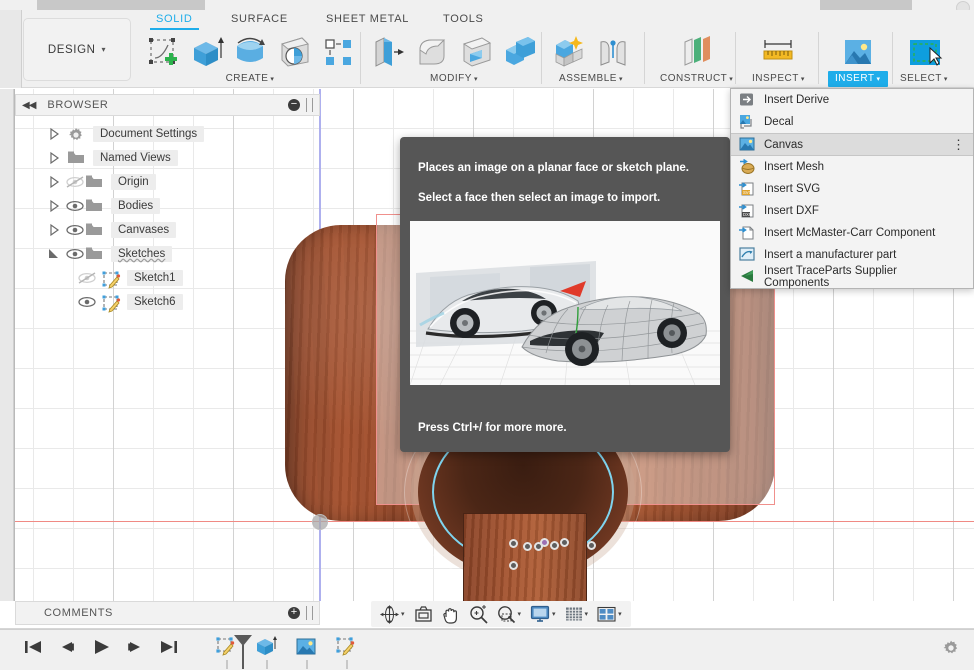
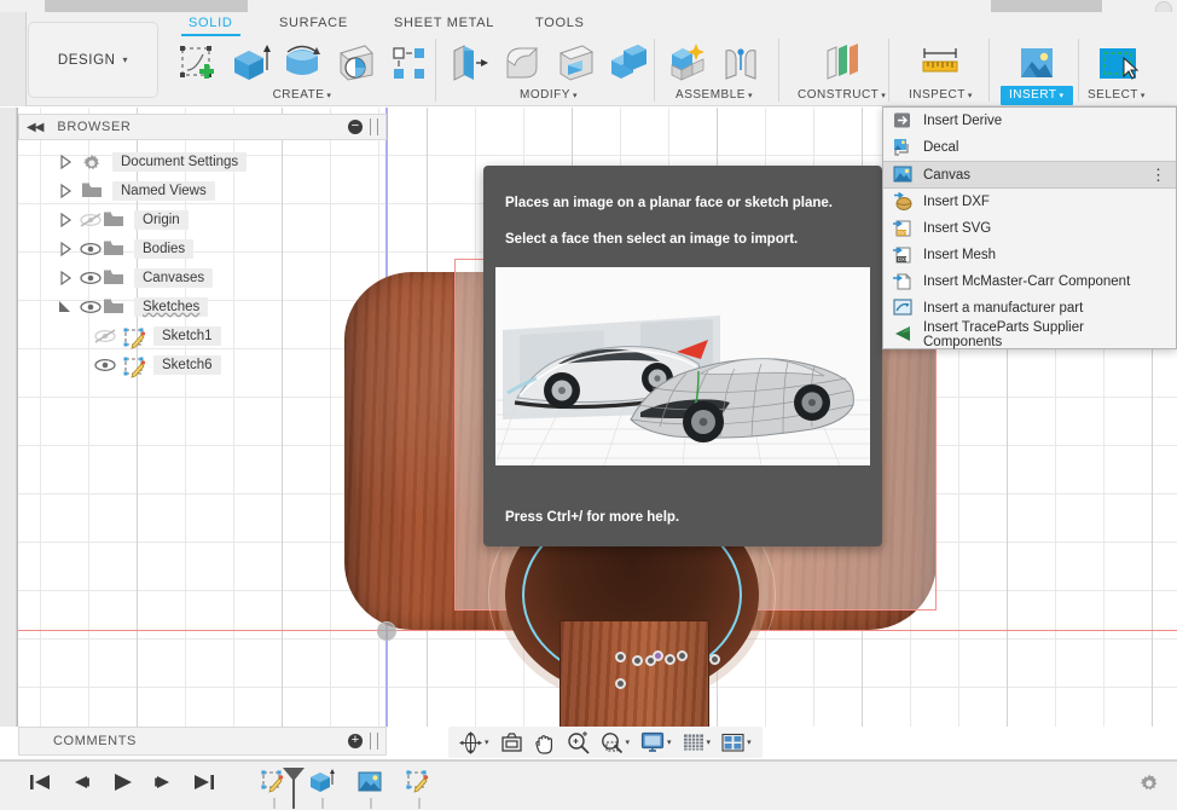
  DESIGN
  ▾
  SOLID
  SURFACE
  SHEET METAL
  TOOLS
  CREATE
  MODIFY
  ASSEMBLE
  CONSTRUCT
  INSPECT
  INSERT
  SELECT
  ◀◀
  BROWSER
  −
  Document Settings
  Named Views
  Origin
  Bodies
  Canvases
  Sketches
  Sketch1
  Sketch6
  Places an image on a planar face or sketch plane.
  Select a face then select an image to import.
- Press Ctrl+/ for more more.
+ Press Ctrl+/ for more help.
  Insert Derive
  Decal
  Canvas
  ⋮
- Insert Mesh
+ Insert DXF
  Insert SVG
- Insert DXF
+ Insert Mesh
  Insert McMaster-Carr Component
  Insert a manufacturer part
  Insert TraceParts Supplier Components
  COMMENTS
  +
